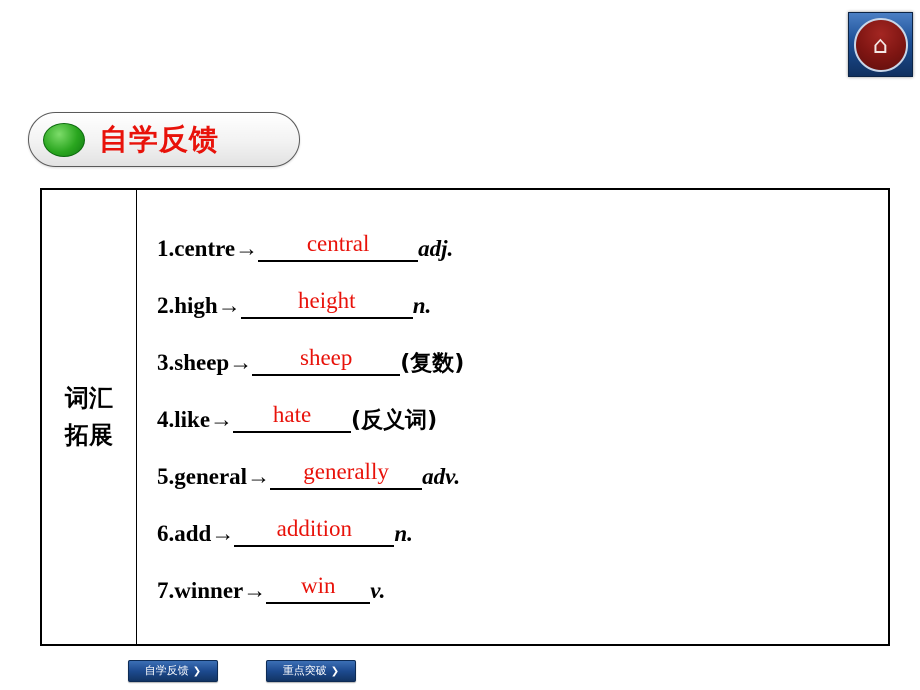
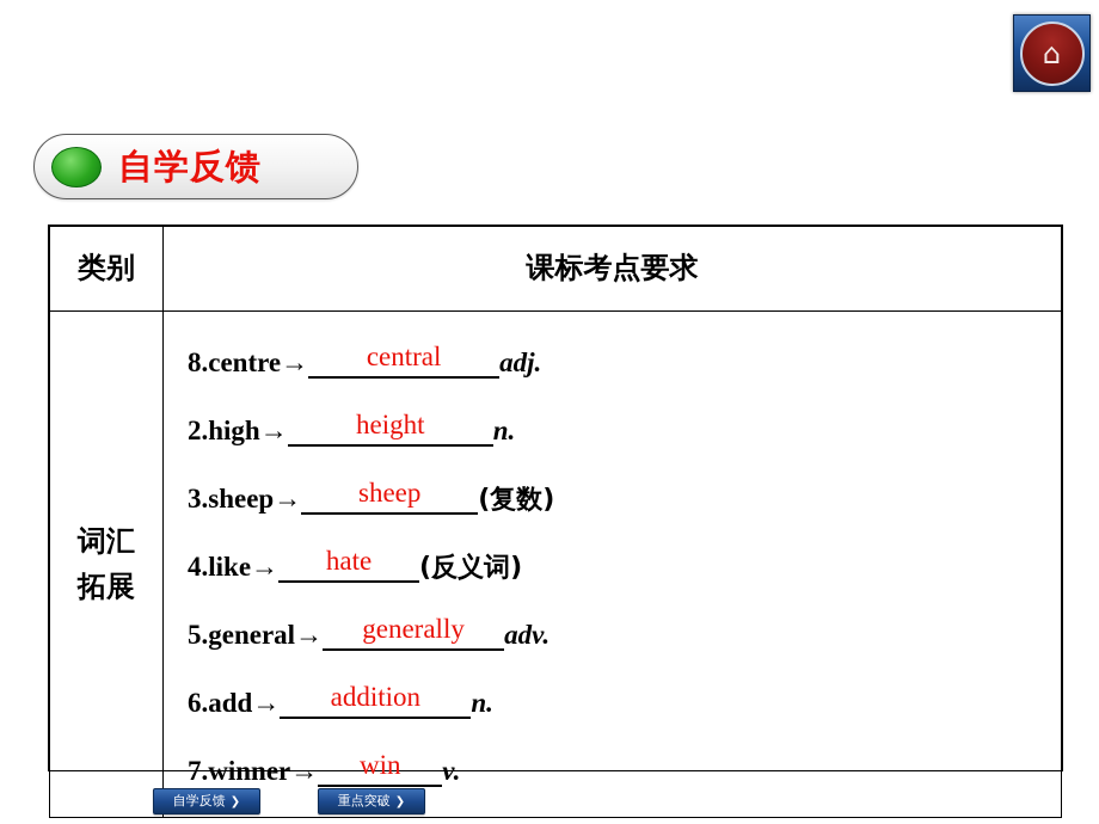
  ⌂
  自学反馈
+ 类别	课标考点要求
- 词汇 拓展	1.centre→ central adj. 2.high→ height n. 3.sheep→ sheep (复数) 4.like→ hate (反义词) 5.general→ generally adv. 6.add→ addition n. 7.winner→ win v.
+ 词汇 拓展	8.centre→ central adj. 2.high→ height n. 3.sheep→ sheep (复数) 4.like→ hate (反义词) 5.general→ generally adv. 6.add→ addition n. 7.winner→ win v.
  自学反馈
  ❯
  重点突破
  ❯
